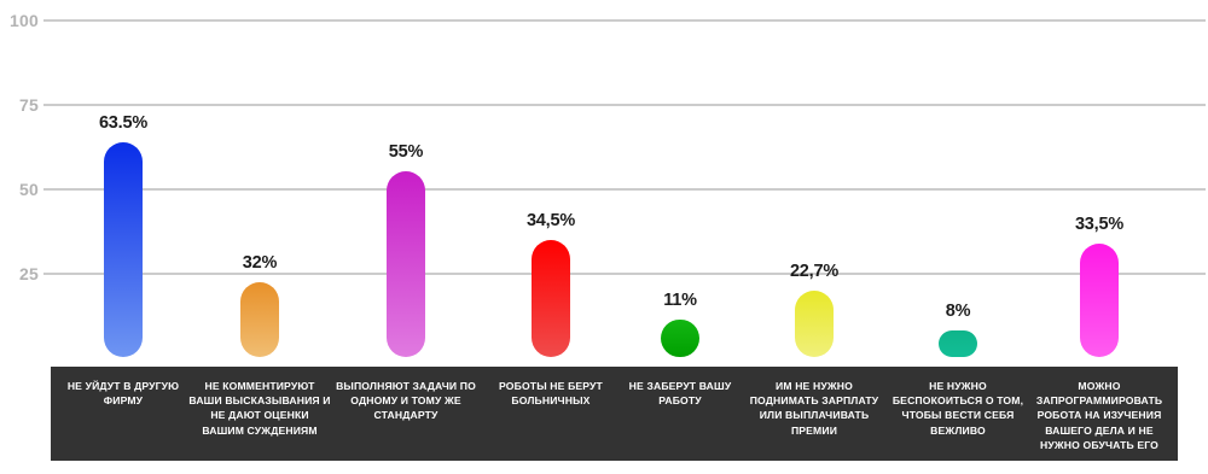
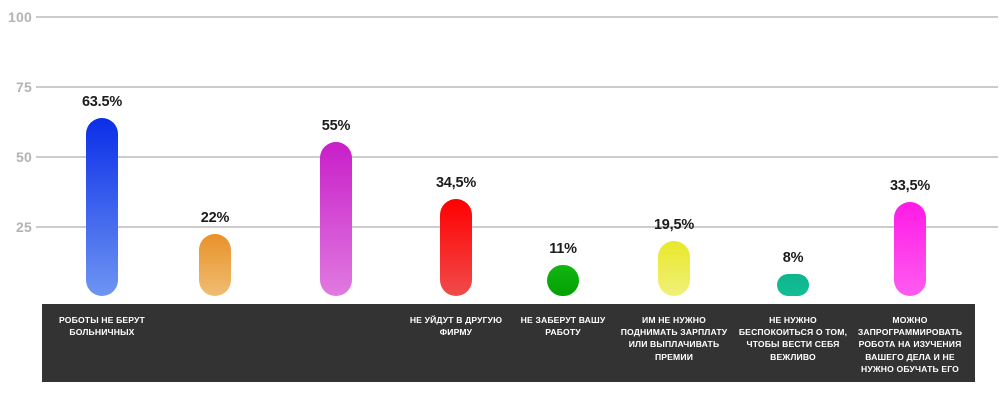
  100
  75
  50
  25
  63.5%
- 32%
+ 22%
  55%
  34,5%
  11%
- 22,7%
+ 19,5%
  8%
  33,5%
- НЕ УЙДУТ В ДРУГУЮ ФИРМУ
+ РОБОТЫ НЕ БЕРУТ БОЛЬНИЧНЫХ
- НЕ КОММЕНТИРУЮТ ВАШИ ВЫСКАЗЫВАНИЯ И НЕ ДАЮТ ОЦЕНКИ ВАШИМ СУЖДЕНИЯМ
- ВЫПОЛНЯЮТ ЗАДАЧИ ПО ОДНОМУ И ТОМУ ЖЕ СТАНДАРТУ
- РОБОТЫ НЕ БЕРУТ БОЛЬНИЧНЫХ
+ НЕ УЙДУТ В ДРУГУЮ ФИРМУ
  НЕ ЗАБЕРУТ ВАШУ РАБОТУ
  ИМ НЕ НУЖНО ПОДНИМАТЬ ЗАРПЛАТУ ИЛИ ВЫПЛАЧИВАТЬ ПРЕМИИ
  НЕ НУЖНО БЕСПОКОИТЬСЯ О ТОМ, ЧТОБЫ ВЕСТИ СЕБЯ ВЕЖЛИВО
  МОЖНО ЗАПРОГРАММИРОВАТЬ РОБОТА НА ИЗУЧЕНИЯ ВАШЕГО ДЕЛА И НЕ НУЖНО ОБУЧАТЬ ЕГО
